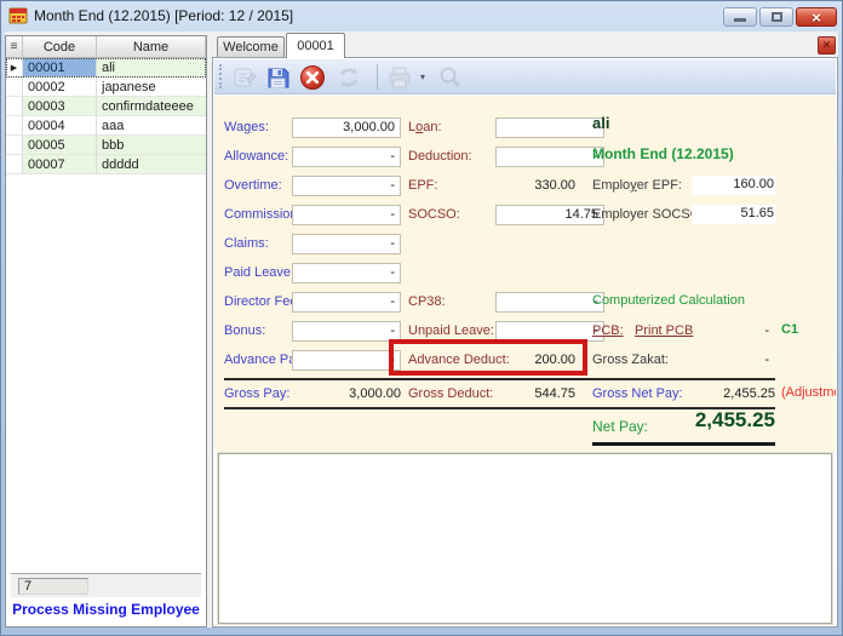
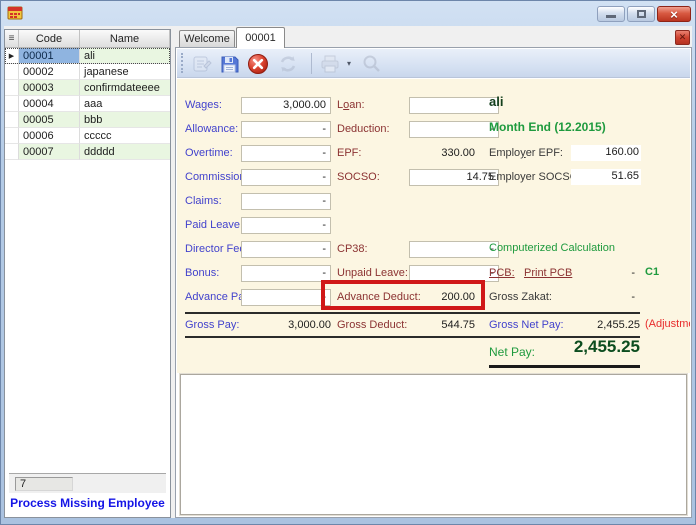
- Month End (12.2015) [Period: 12 / 2015]
  ×
  ≡
  Code
  Name
  00001
  ali
  00002
  japanese
  00003
  confirmdateeee
  00004
  aaa
  00005
  bbb
+ 00006
+ ccccc
  00007
  ddddd
  7
  Process Missing Employee
  Welcome
  00001
  ✕
  ▾
  Wages:
  3,000.00
  Allowance:
  -
  Overtime:
  -
  Commissio
  -
  Claims:
  -
  Paid Leave
  -
  Director Fe
  -
  Bonus:
  -
  -
  Loan:
  -
  Deduction:
  -
  EPF:
  330.00
  SOCSO:
  14.75
  CP38:
  -
  Unpaid Leave:
  -
  Advance Deduct:
  200.00
  ali
  Month End (12.2015)
  Employer EPF:
  160.00
  Employer SOCS
  51.65
  Computerized Calculation
  PCB:
  Print PCB
  -
  C1
  Gross Zakat:
  -
  Gross Pay:
  3,000.00
  Gross Deduct:
  544.75
  Gross Net Pay:
  2,455.25
  (Adjustm
  Net Pay:
  2,455.25
